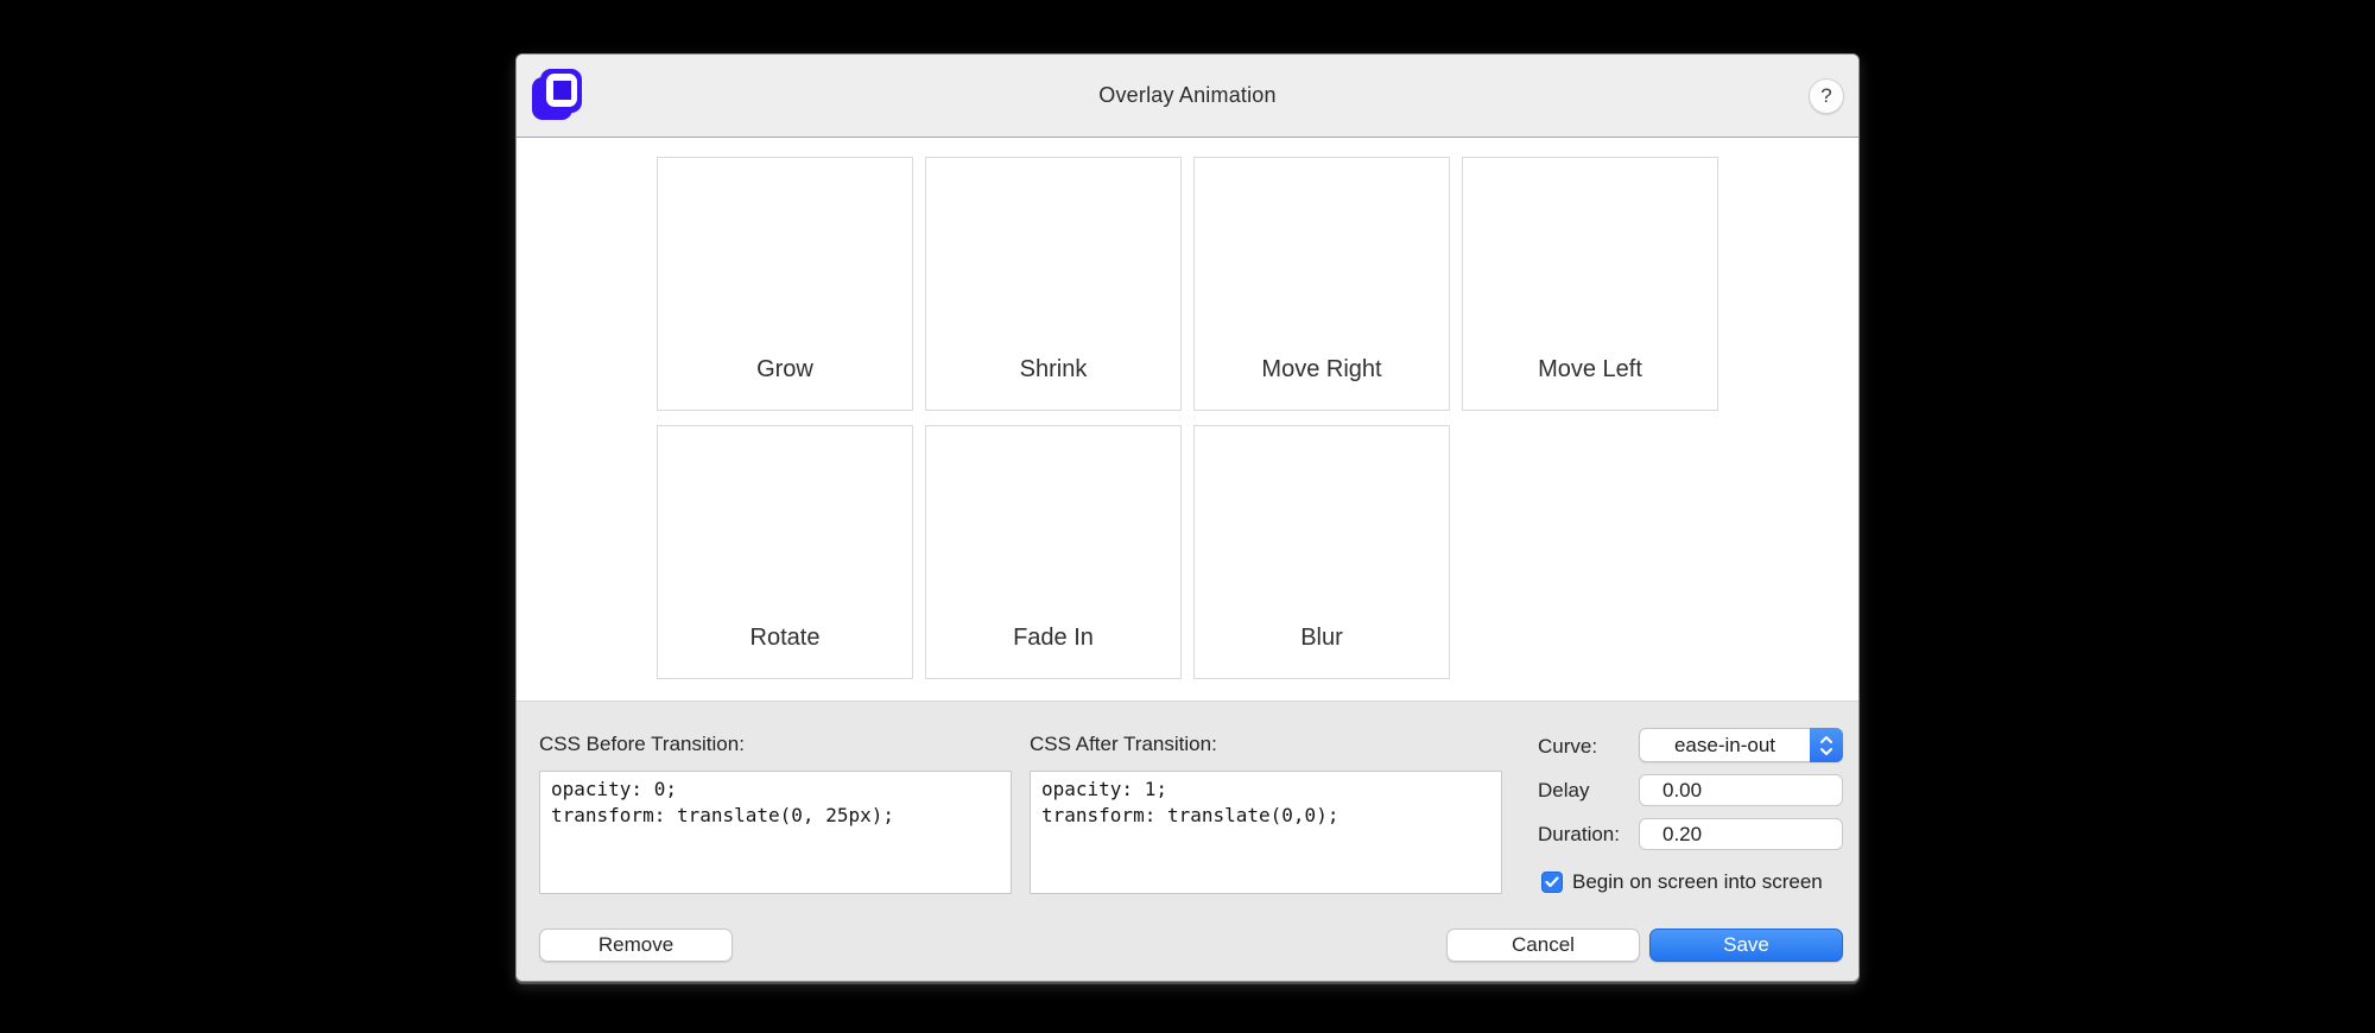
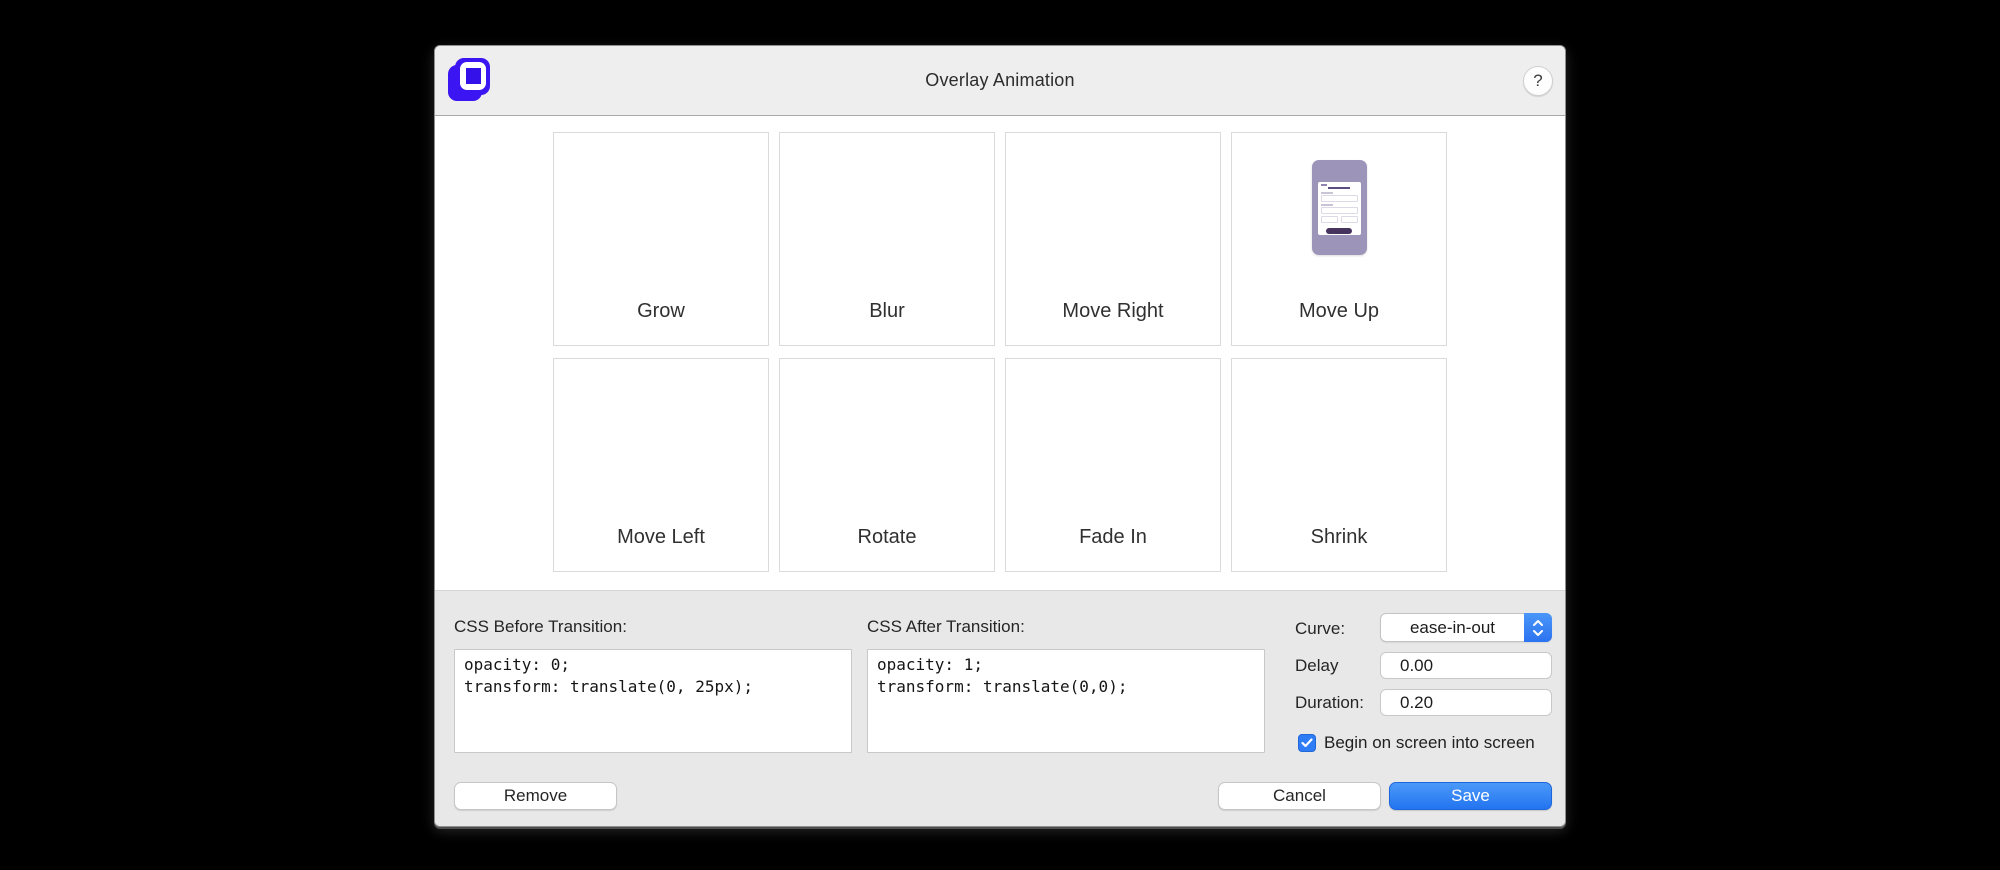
  Overlay Animation
  ?
  Grow
- Shrink
+ Blur
  Move Right
+ Move Up
  Move Left
  Rotate
  Fade In
- Blur
+ Shrink
  CSS Before Transition:
  opacity: 0;
  transform: translate(0, 25px);
  CSS After Transition:
  opacity: 1;
  transform: translate(0,0);
  Curve:
  ease-in-out
  Delay
  0.00
  Duration:
  0.20
  Begin on screen into screen
  Remove
  Cancel
  Save
